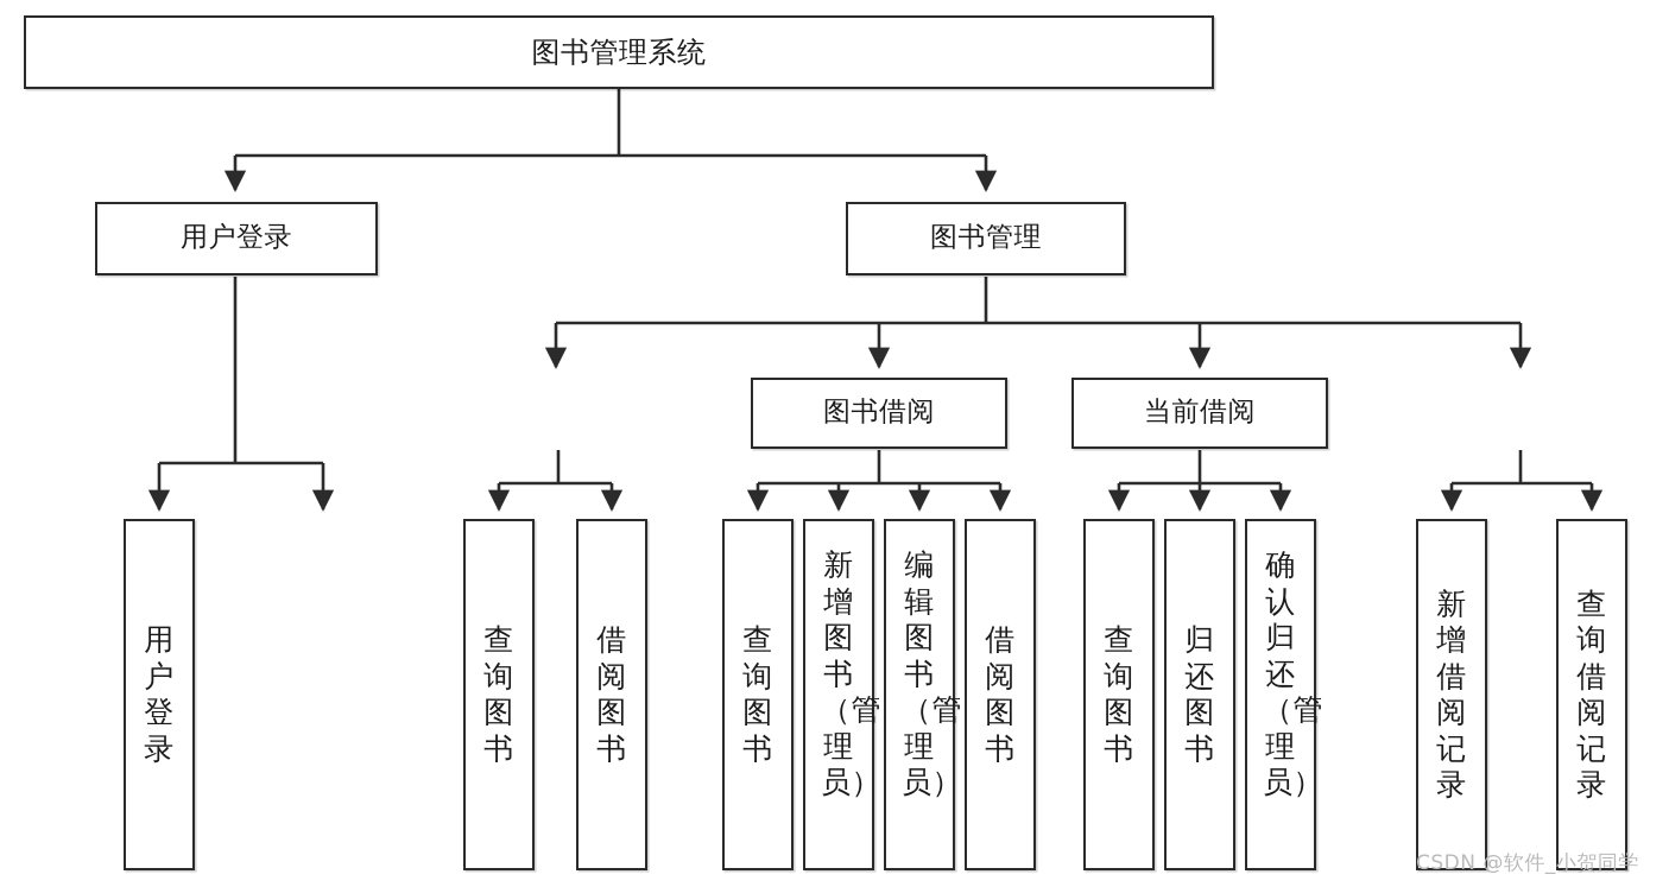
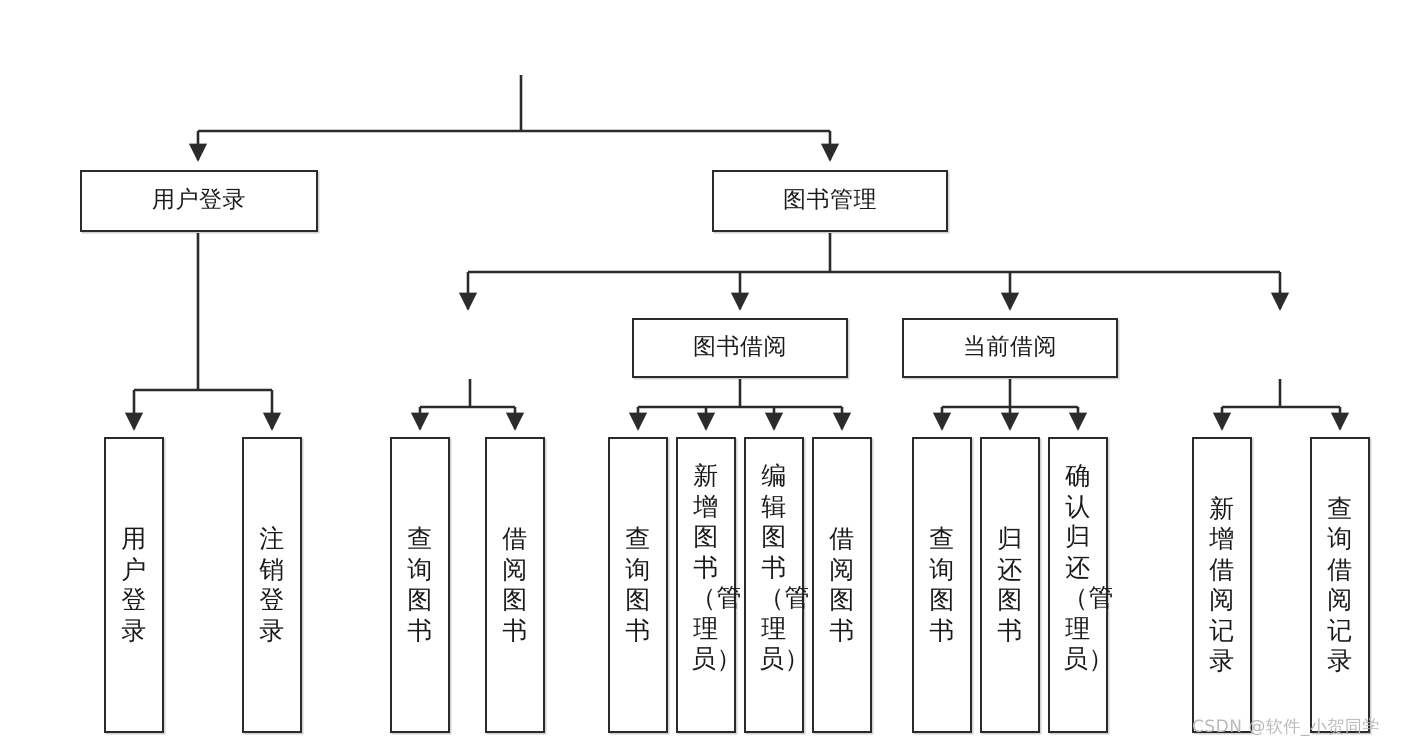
- 图书管理系统
  用户登录
  图书管理
  图书借阅
  当前借阅
  用户登录
+ 注销登录
  查询图书
  借阅图书
  查询图书
  新增图书（管理员）
  编辑图书（管理员）
  借阅图书
  查询图书
  归还图书
  确认归还（管理员）
  新增借阅记录
  查询借阅记录
  CSDN @软件_小贺同学
